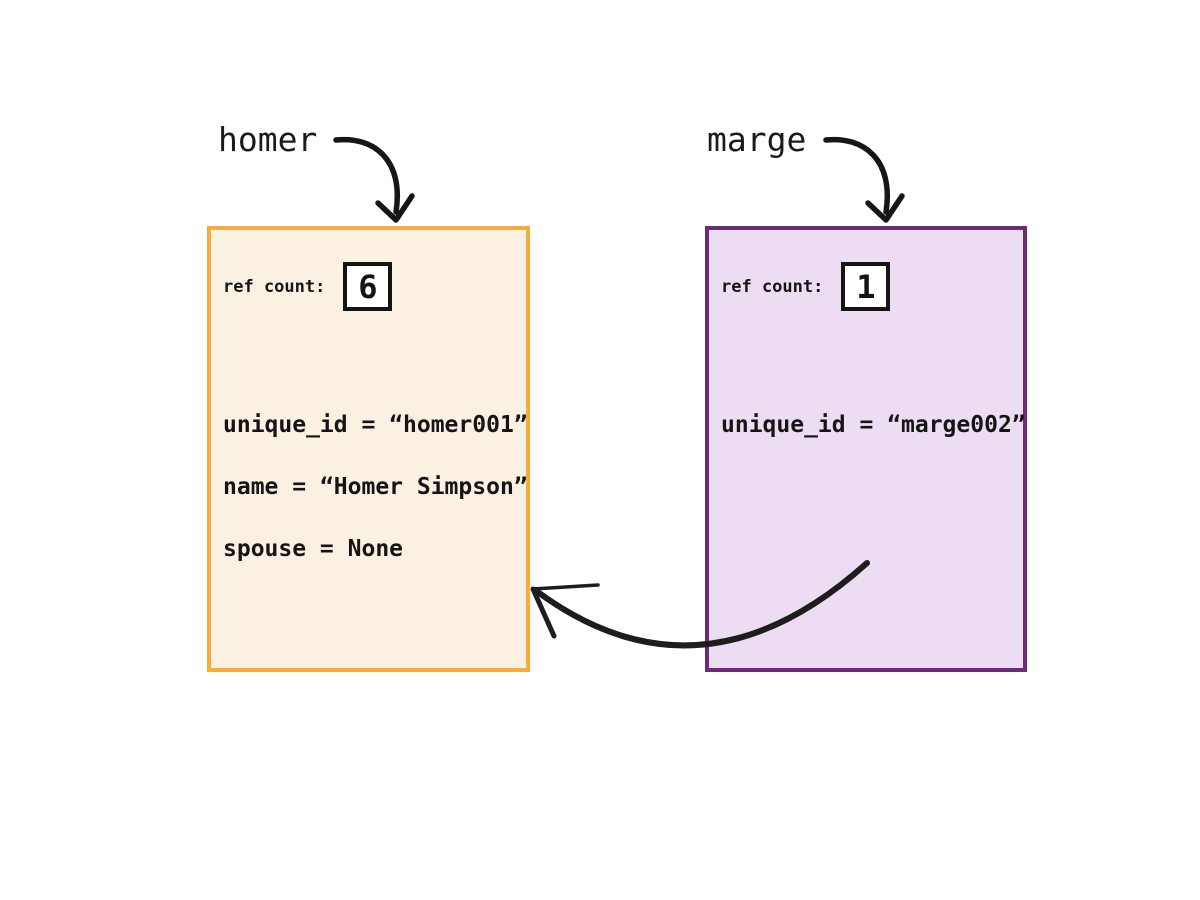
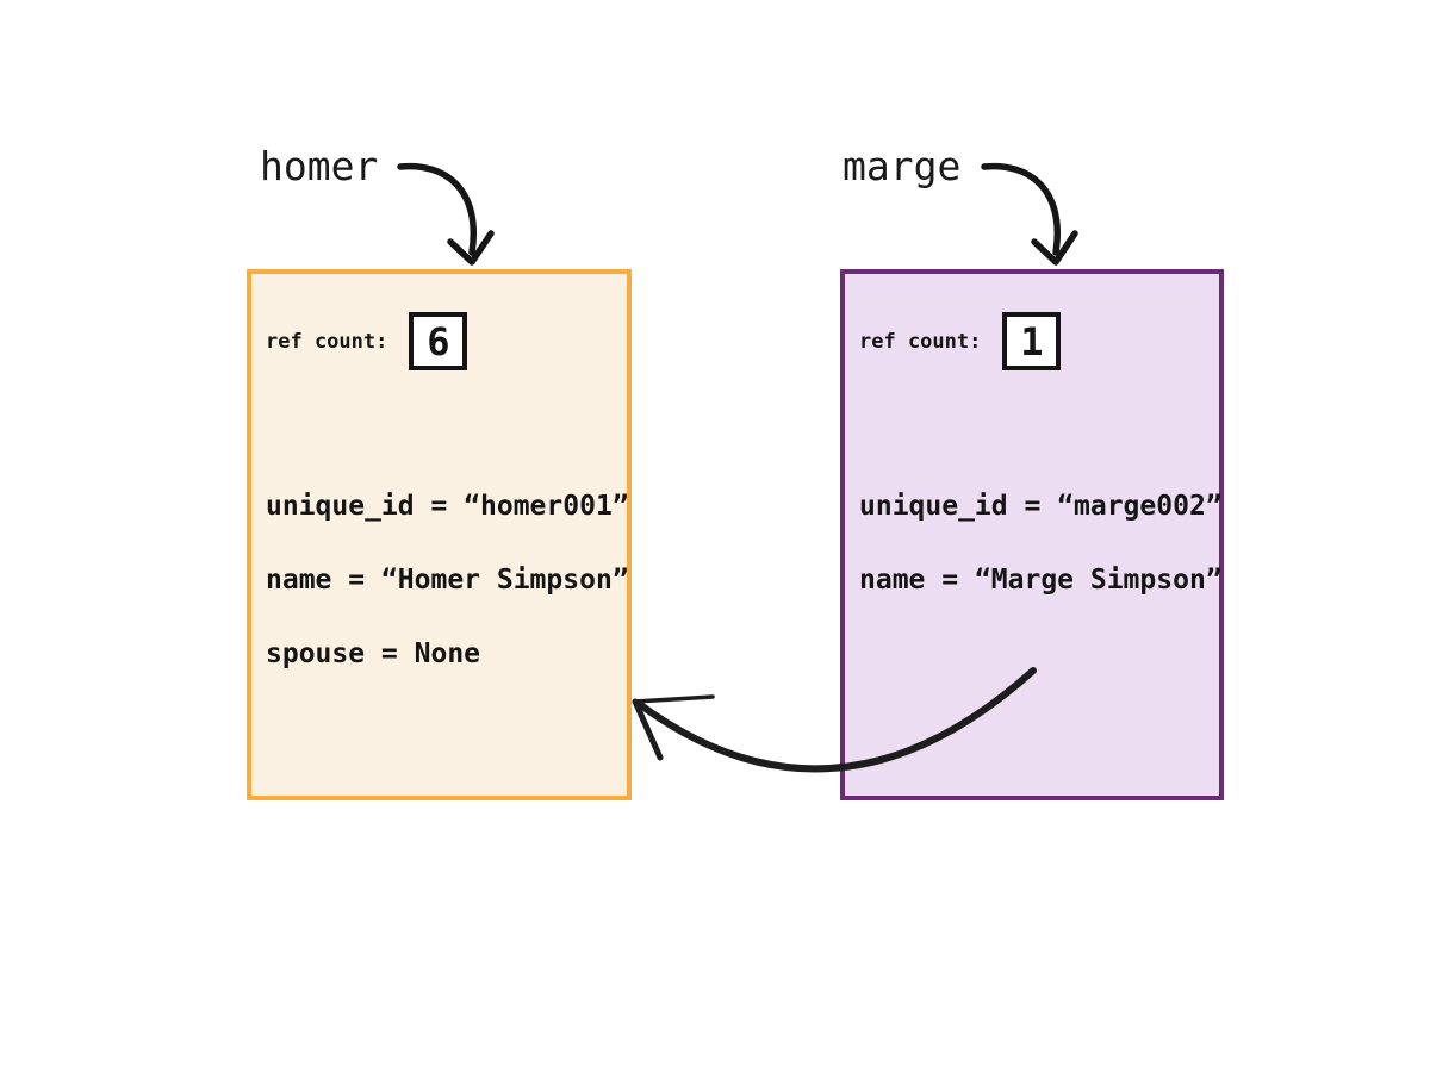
  homer
  marge
  ref count:
  6
  unique_id = “homer001”
  name = “Homer Simpson”
  spouse = None
  ref count:
  1
  unique_id = “marge002”
+ name = “Marge Simpson”
